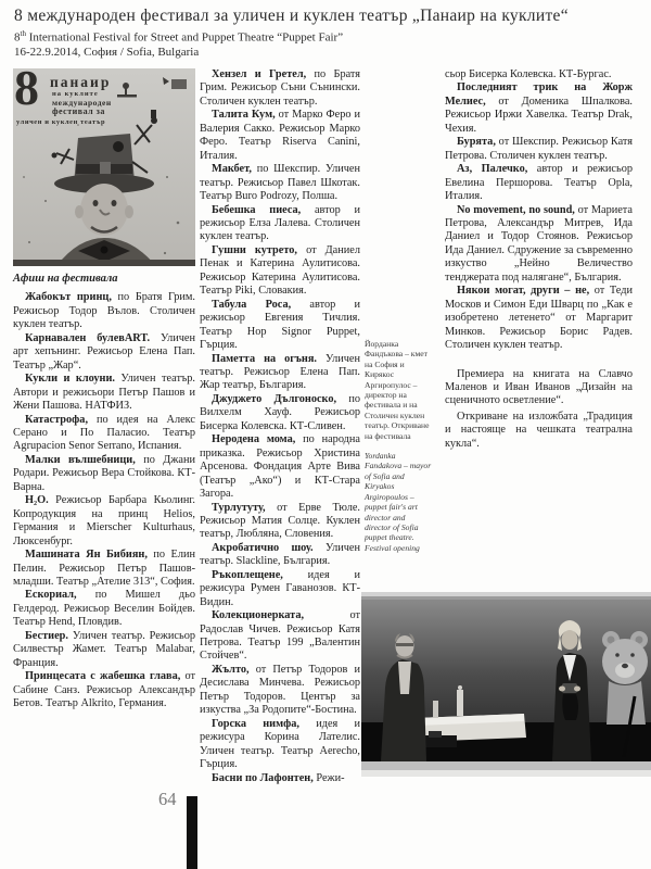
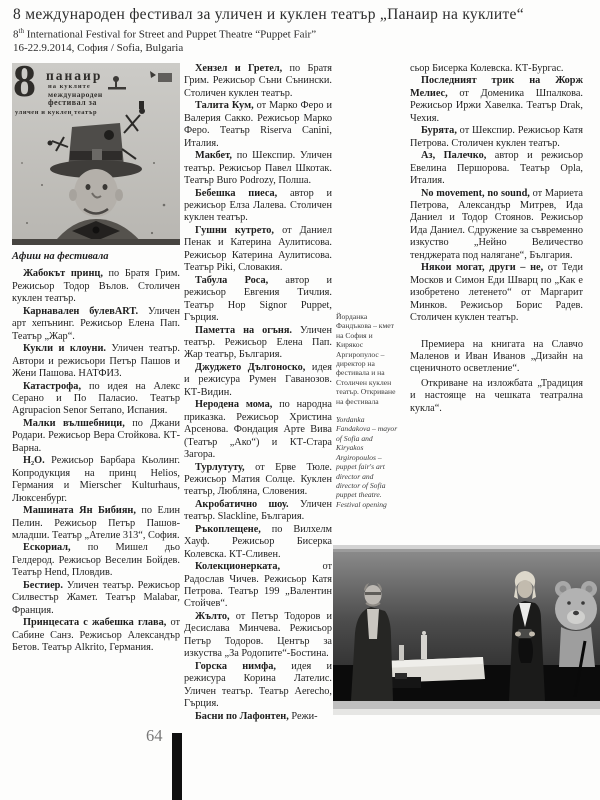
  8 международен фестивал за уличен и куклен театър „Панаир на куклите“
  8th International Festival for Street and Puppet Theatre “Puppet Fair”
  16-22.9.2014, София / Sofia, Bulgaria
  8
  панаир
  международен
  фестивал за
  Афиш на фестивала
  Жабокът принц, по Братя Грим. Режисьор Тодор Вълов. Столичен куклен театър.
  Карнавален булевART. Уличен арт хепънинг. Режисьор Елена Пап. Театър „Жар“.
  Кукли и клоуни. Уличен театър. Автори и режисьори Петър Пашов и Жени Пашова. НАТФИЗ.
  Катастрофа, по идея на Алекс Серано и По Паласио. Театър Agrupacion Senor Serrano, Испания.
  Малки вълшебници, по Джани Родари. Режисьор Вера Стойкова. КТ-Варна.
  H₂O. Режисьор Барбара Кьолинг. Копродукция на принц Helios, Германия и Mierscher Kulturhaus, Люксенбург.
  Машината Ян Бибиян, по Елин Пелин. Режисьор Петър Пашов-младши. Театър „Ателие 313“, София.
  Ескориал, по Мишел дьо Гелдерод. Режисьор Веселин Бойдев. Театър Hend, Пловдив.
  Бестиер. Уличен театър. Режисьор Силвестър Жамет. Театър Malabar, Франция.
  Принцесата с жабешка глава, от Сабине Санз. Режисьор Александър Бетов. Театър Alkrito, Германия.
  Хензел и Гретел, по Братя Грим. Режисьор Съни Сънински. Столичен куклен театър.
  Талита Кум, от Марко Феро и Валерия Сакко. Режисьор Марко Феро. Театър Riserva Canini, Италия.
  Макбет, по Шекспир. Уличен театър. Режисьор Павел Шкотак. Театър Buro Podrozy, Полша.
  Бебешка пиеса, автор и режисьор Елза Лалева. Столичен куклен театър.
  Гушни кутрето, от Даниел Пенак и Катерина Аулитисова. Режисьор Катерина Аулитисова. Театър Piki, Словакия.
  Табула Роса, автор и режисьор Евгения Тичлия. Театър Hop Signor Puppet, Гърция.
  Паметта на огъня. Уличен театър. Режисьор Елена Пап. Жар театър, България.
- Джуджето Дългоноско, по Вилхелм Хауф. Режисьор Бисерка Колевска. КТ-Сливен.
+ Джуджето Дългоноско, идея и режисура Румен Гаванозов. КТ-Видин.
  Неродена мома, по народна приказка. Режисьор Христина Арсенова. Фондация Арте Вива (Театър „Ако“) и КТ-Стара Загора.
  Турлутуту, от Ерве Тюле. Режисьор Матия Солце. Куклен театър, Любляна, Словения.
  Акробатично шоу. Уличен театър. Slackline, България.
- Ръкоплещене, идея и режисура Румен Гаванозов. КТ-Видин.
+ Ръкоплещене, по Вилхелм Хауф. Режисьор Бисерка Колевска. КТ-Сливен.
  Колекционерката, от Радослав Чичев. Режисьор Катя Петрова. Театър 199 „Валентин Стойчев“.
  Жълто, от Петър Тодоров и Десислава Минчева. Режисьор Петър Тодоров. Център за изкуства „За Родопите“-Бостина.
  Горска нимфа, идея и режисура Корина Лателис. Уличен театър. Театър Aerecho, Гърция.
  Басни по Лафонтен, Режи-
  сьор Бисерка Колевска. КТ-Бургас.
  Последният трик на Жорж Мелиес, от Доменика Шпалкова. Режисьор Иржи Хавелка. Театър Drak, Чехия.
  Бурята, от Шекспир. Режисьор Катя Петрова. Столичен куклен театър.
  Аз, Палечко, автор и режисьор Евелина Першорова. Театър Opla, Италия.
  No movement, no sound, от Мариета Петрова, Александър Митрев, Ида Даниел и Тодор Стоянов. Режисьор Ида Даниел. Сдружение за съвременно изкуство „Нейно Величество тенджерата под налягане“, България.
  Някои могат, други – не, от Теди Москов и Симон Еди Шварц по „Как е изобретено летенето“ от Маргарит Минков. Режисьор Борис Радев. Столичен куклен театър.
  Премиера на книгата на Славчо Маленов и Иван Иванов „Дизайн на сценичното осветление“.
  Откриване на изложбата „Традиция и настояще на чешката театрална кукла“.
  Йорданка Фандъкова – кмет на София и Кирякос Аргиропулос – директор на фестивала и на Столичен куклен театър. Откриване на фестивала
  Yordanka Fandakova – mayor of Sofia and Kiryakos Argiropoulos – puppet fair's art director and director of Sofia puppet theatre. Festival opening
  64
